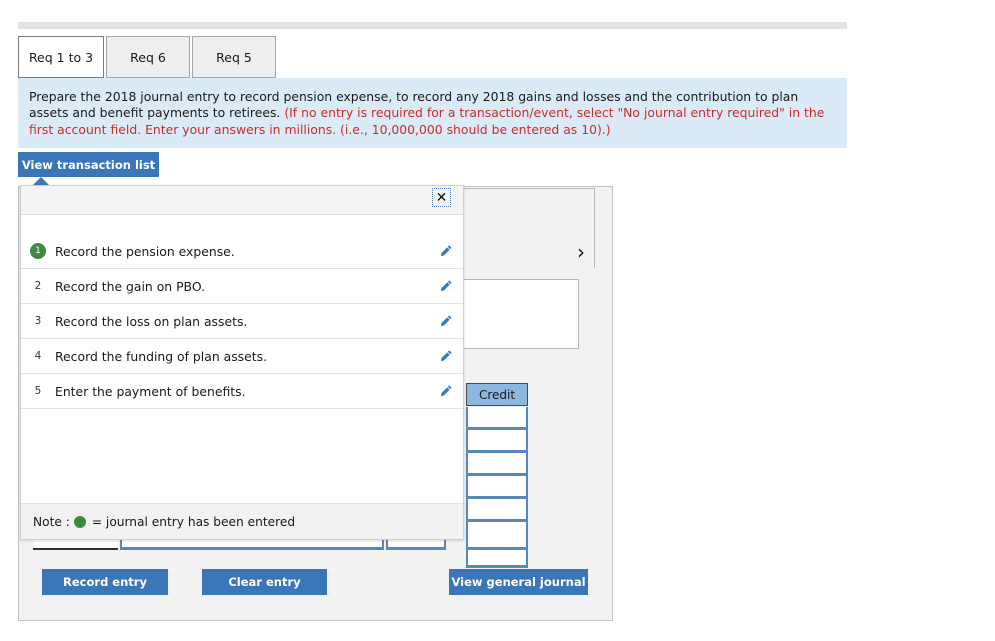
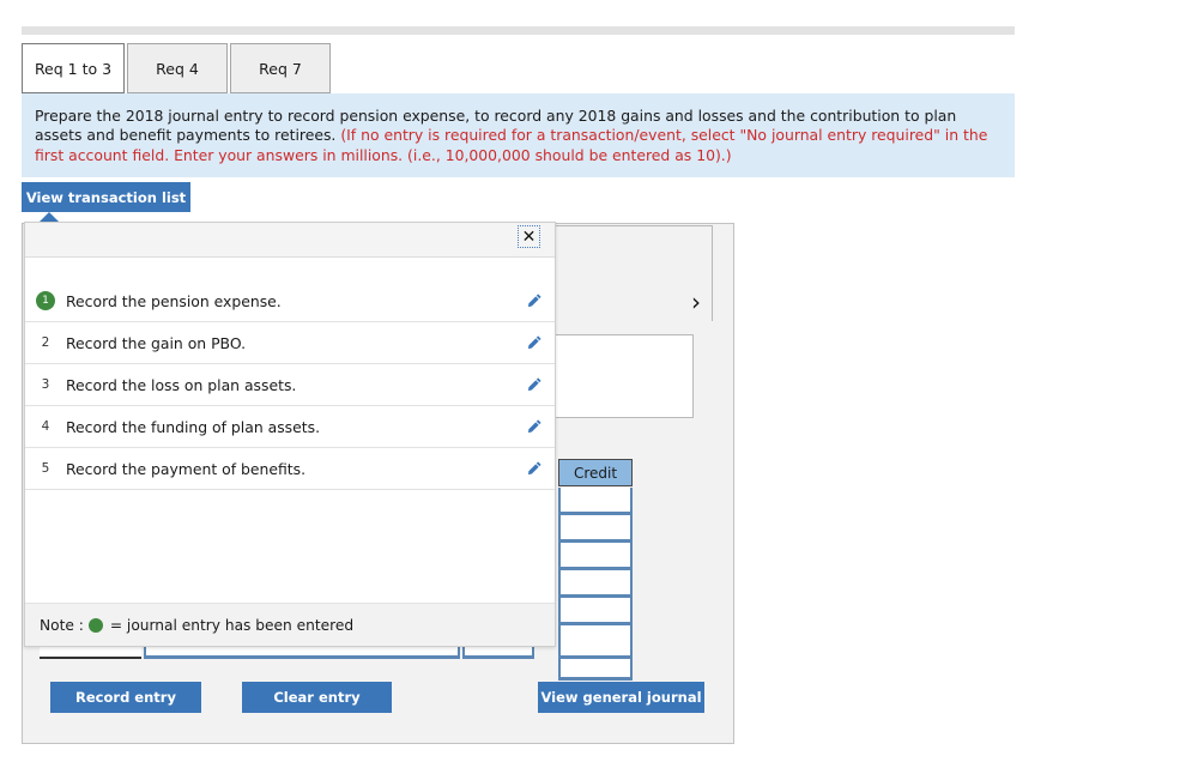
  Req 1 to 3
- Req 6
+ Req 4
- Req 5
+ Req 7
  Prepare the 2018 journal entry to record pension expense, to record any 2018 gains and losses and the contribution to plan assets and benefit payments to retirees. (If no entry is required for a transaction/event, select "No journal entry required" in the first account field. Enter your answers in millions. (i.e., 10,000,000 should be entered as 10).)
  View transaction list
  ›
  Credit
  ✕
  1
  Record the pension expense.
  2
  Record the gain on PBO.
  3
  Record the loss on plan assets.
  4
  Record the funding of plan assets.
  5
- Enter the payment of benefits.
+ Record the payment of benefits.
  Note :
  = journal entry has been entered
  Record entry
  Clear entry
  View general journal
